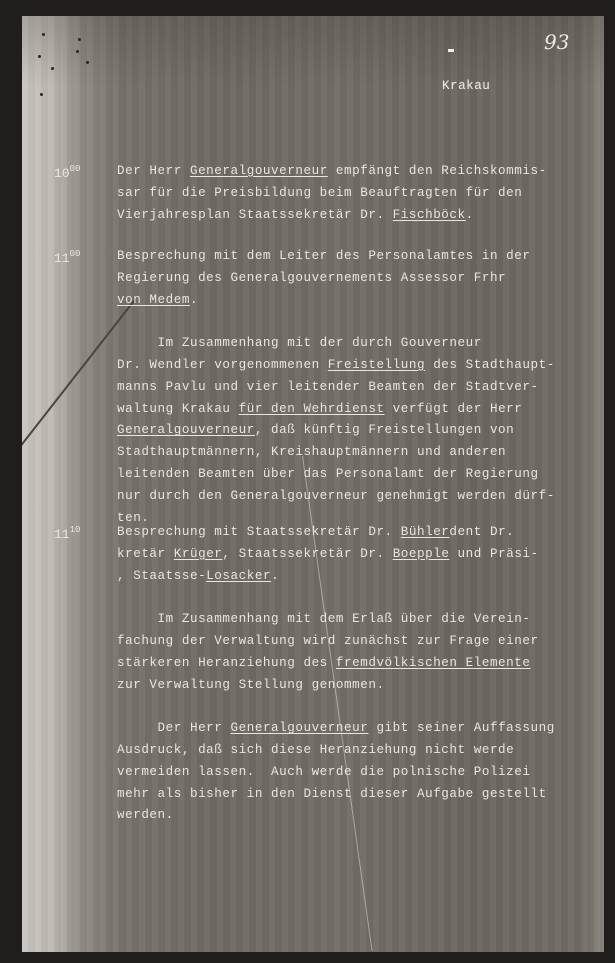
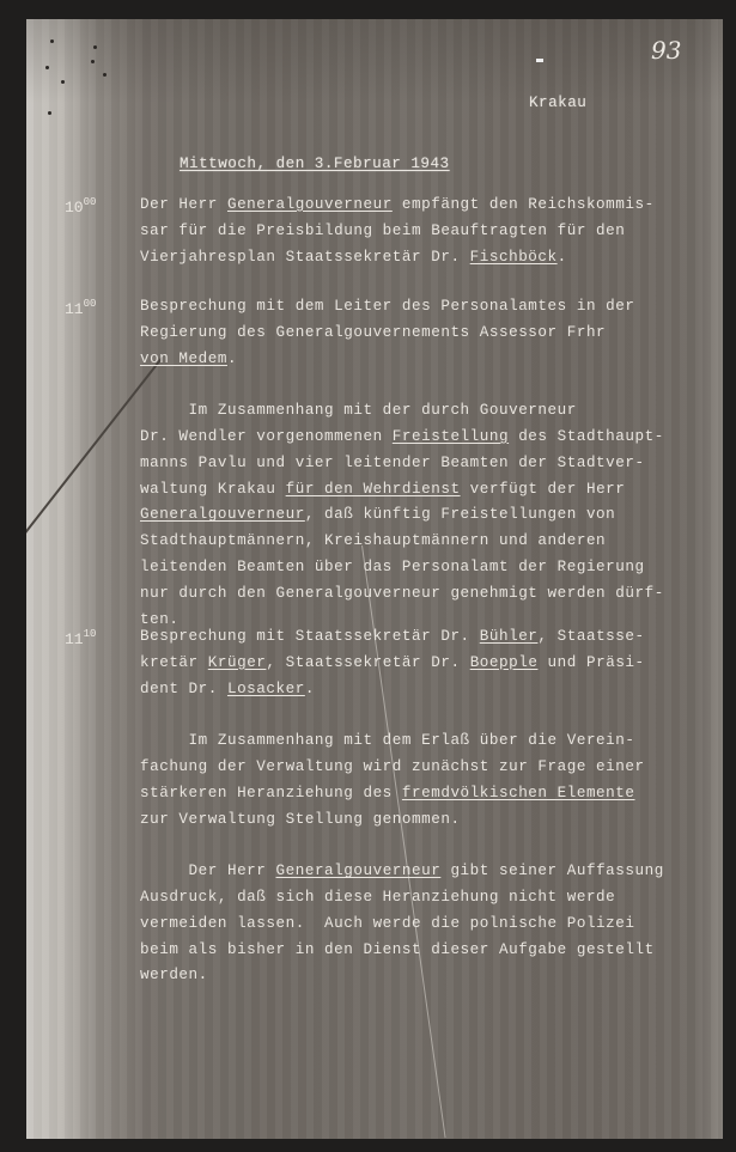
  93
  Krakau
+ Mittwoch, den 3.Februar 1943
  1000
  Der Herr Generalgouverneur empfängt den Reichskommis-
  sar für die Preisbildung beim Beauftragten für den
  Vierjahresplan Staatssekretär Dr. Fischböck.
  1100
  Besprechung mit dem Leiter des Personalamtes in der
  Regierung des Generalgouvernements Assessor Frhr
  von Medem.
  Im Zusammenhang mit der durch Gouverneur
  Dr. Wendler vorgenommenen Freistellung des Stadthaupt-
  manns Pavlu und vier leitender Beamten der Stadtver-
  waltung Krakau für den Wehrdienst verfügt der Herr
  Generalgouverneur, daß künftig Freistellungen von
  Stadthauptmännern, Kreishauptmännern und anderen
  leitenden Beamten über das Personalamt der Regierung
  nur durch den Generalgouverneur genehmigt werden dürf-
  ten.
  1110
- Besprechung mit Staatssekretär Dr. Bühlerdent Dr.
+ Besprechung mit Staatssekretär Dr. Bühler, Staatsse-
  kretär Krüger, Staatssekretär Dr. Boepple und Präsi-
- , Staatsse-Losacker.
+ dent Dr. Losacker.
  Im Zusammenhang mit dem Erlaß über die Verein-
  fachung der Verwaltung wird zunächst zur Frage einer
  stärkeren Heranziehung des fremdvölkischen Elemente
  zur Verwaltung Stellung genommen.
  Der Herr Generalgouverneur gibt seiner Auffassung
  Ausdruck, daß sich diese Heranziehung nicht werde
  vermeiden lassen. Auch werde die polnische Polizei
- mehr als bisher in den Dienst dieser Aufgabe gestellt
+ beim als bisher in den Dienst dieser Aufgabe gestellt
  werden.
